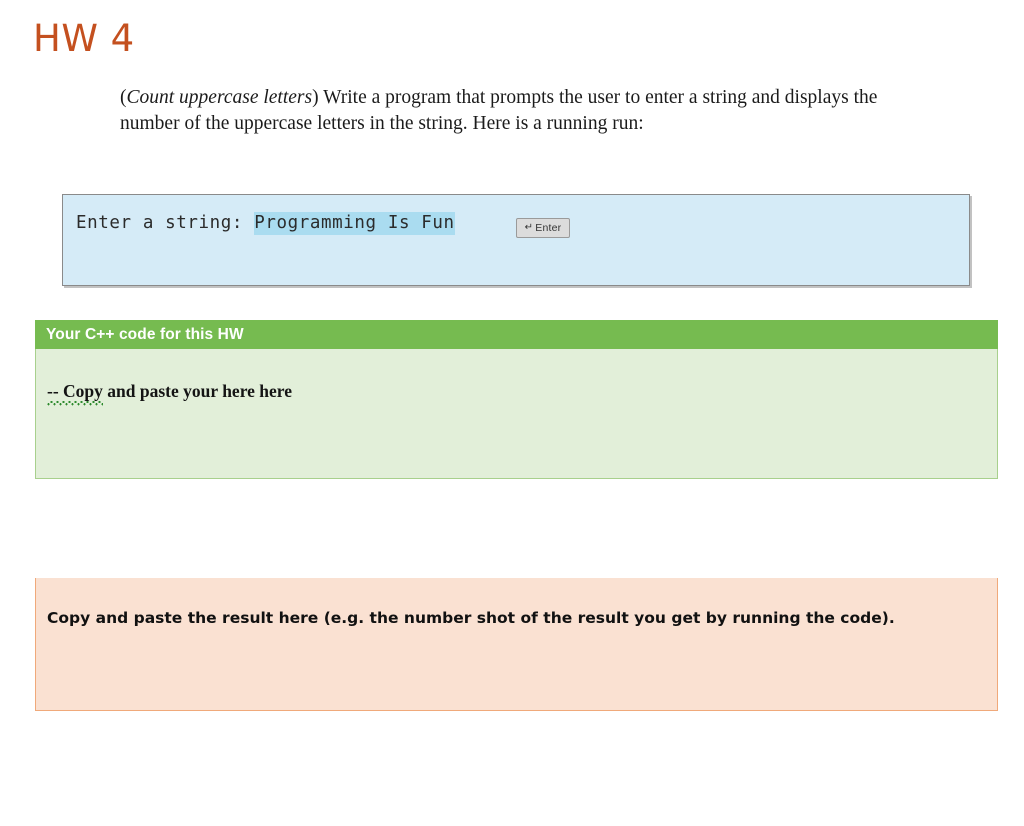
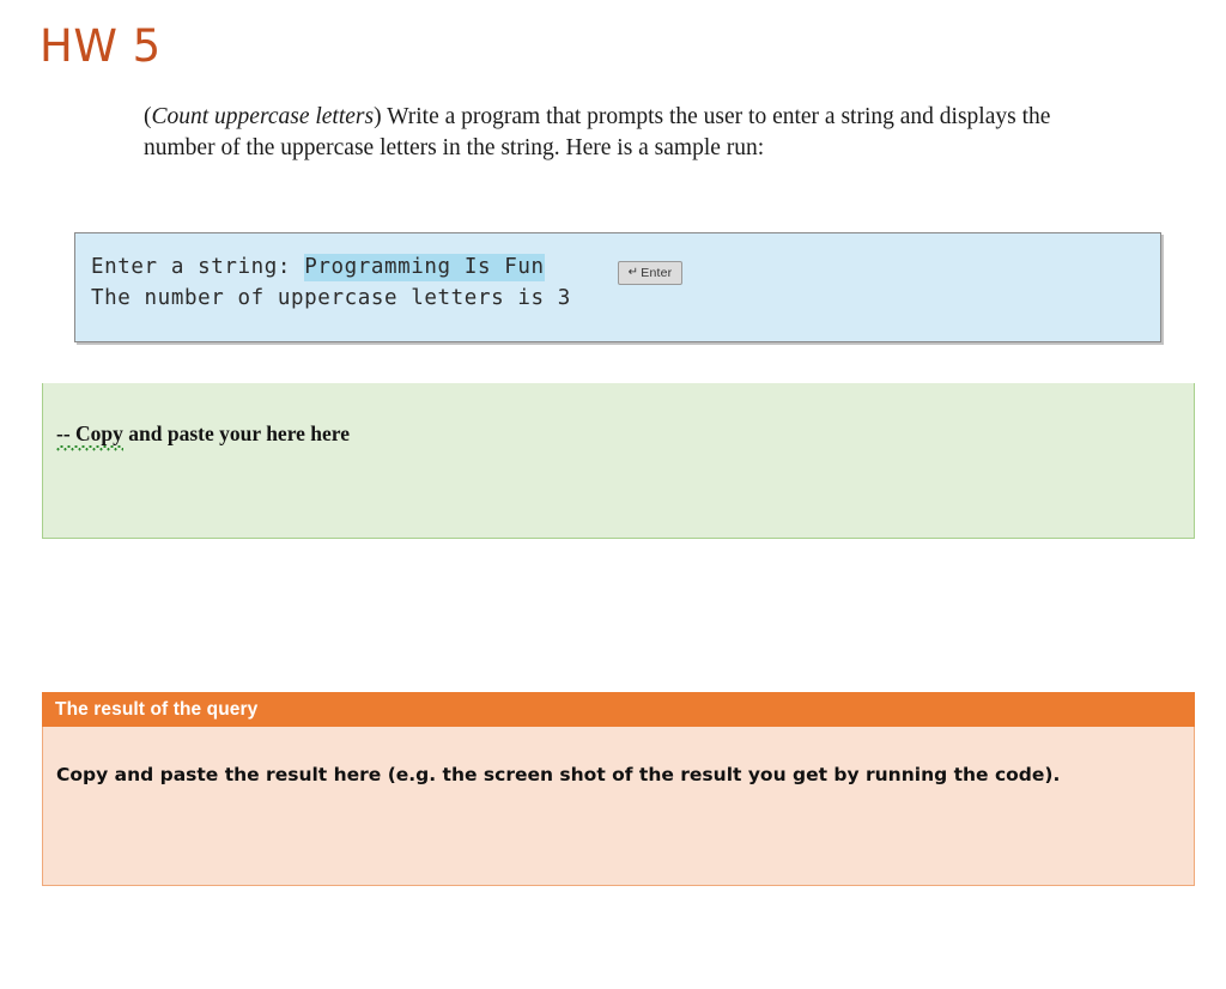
- HW 4
+ HW 5
- (Count uppercase letters) Write a program that prompts the user to enter a string and displays the number of the uppercase letters in the string. Here is a running run:
+ (Count uppercase letters) Write a program that prompts the user to enter a string and displays the number of the uppercase letters in the string. Here is a sample run:
  Enter a string: Programming Is Fun
+ The number of uppercase letters is 3
  ↵
  Enter
- Your C++ code for this HW
  -- Copy and paste your here here
+ The result of the query
- Copy and paste the result here (e.g. the number shot of the result you get by running the code).
+ Copy and paste the result here (e.g. the screen shot of the result you get by running the code).
